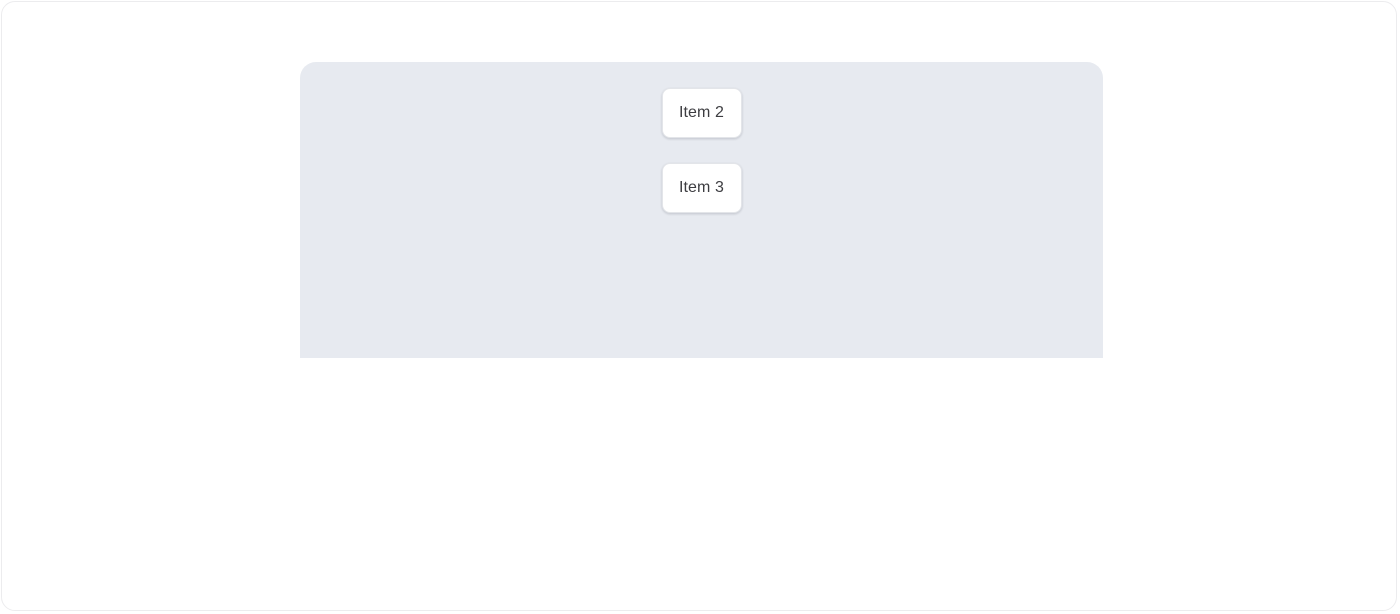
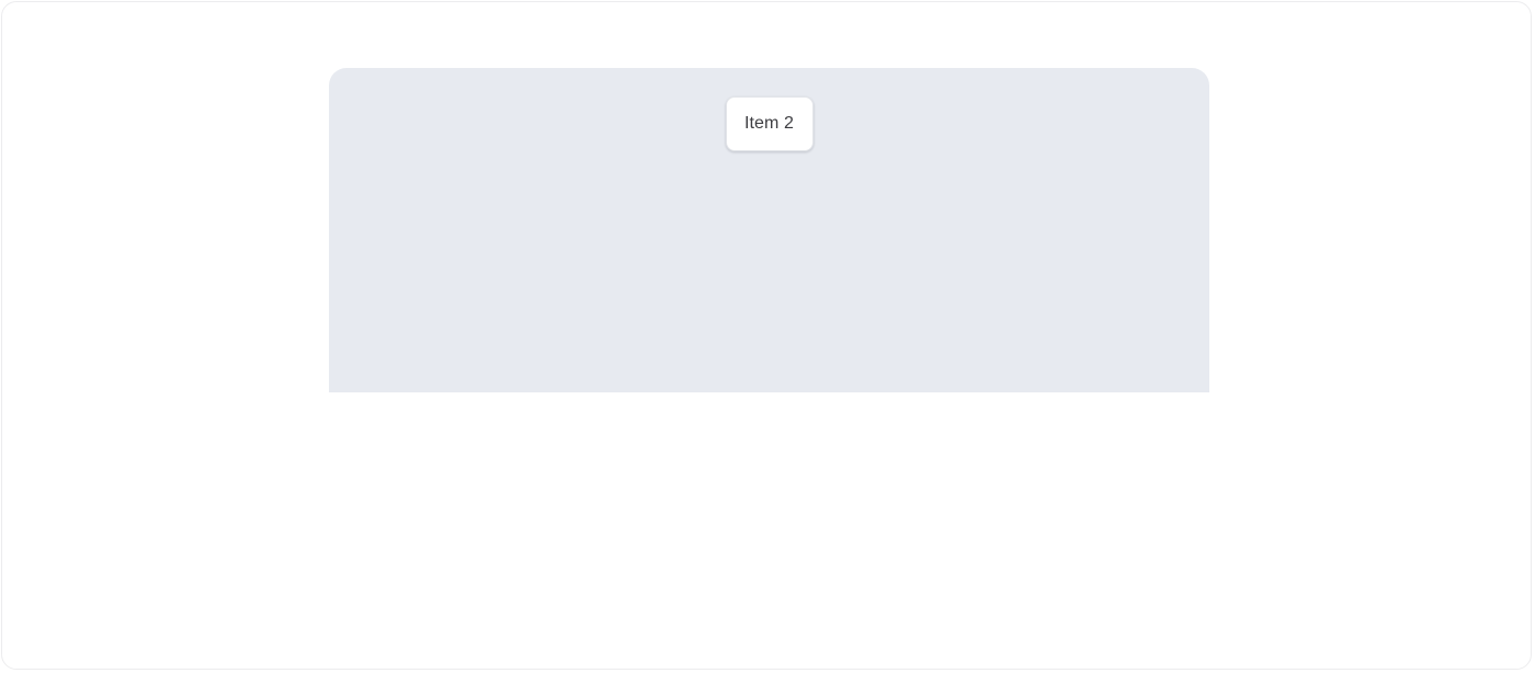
  Item 2
- Item 3
